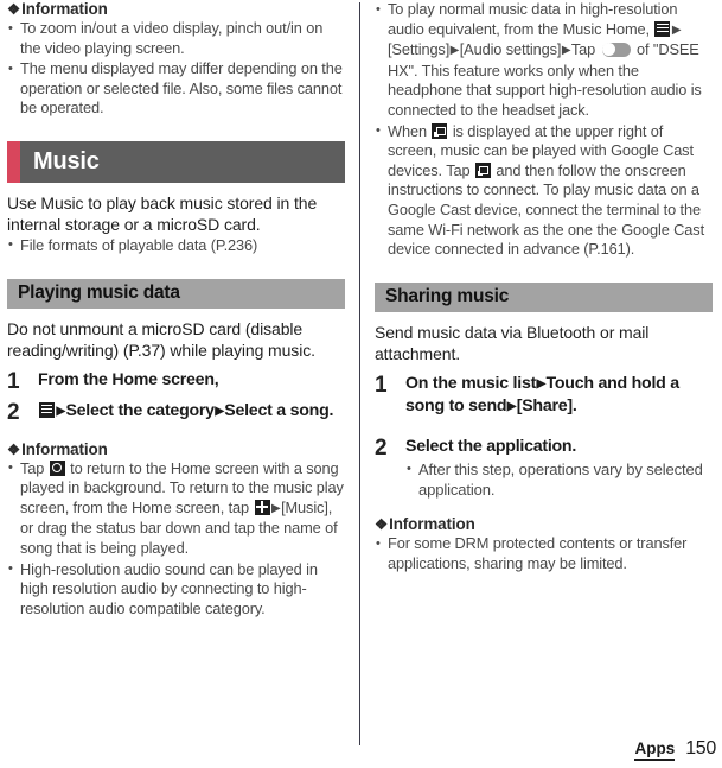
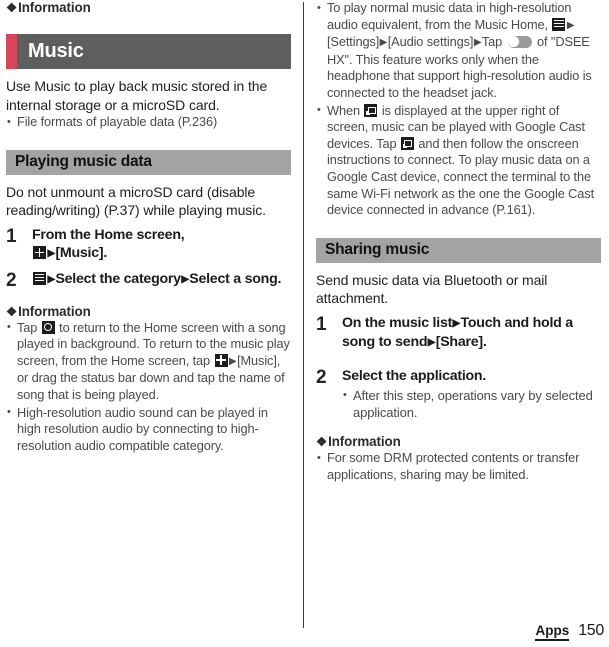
  ❖
  Information
- To zoom in/out a video display, pinch out/in on the video playing screen.
- The menu displayed may differ depending on the operation or selected file. Also, some files cannot be operated.
  Music
  Use Music to play back music stored in the internal storage or a microSD card.
  File formats of playable data (P.236)
  Playing music data
  Do not unmount a microSD card (disable reading/writing) (P.37) while playing music.
  1
  From the Home screen,
+ ▶[Music].
  2
  ▶Select the category▶Select a song.
  ❖
  Information
  Tap to return to the Home screen with a song played in background. To return to the music play screen, from the Home screen, tap ▶[Music], or drag the status bar down and tap the name of song that is being played.
  High-resolution audio sound can be played in high resolution audio by connecting to high-resolution audio compatible category.
  To play normal music data in high-resolution audio equivalent, from the Music Home, ▶[Settings]▶[Audio settings]▶Tap of "DSEE HX". This feature works only when the headphone that support high-resolution audio is connected to the headset jack.
  When is displayed at the upper right of screen, music can be played with Google Cast devices. Tap and then follow the onscreen instructions to connect. To play music data on a Google Cast device, connect the terminal to the same Wi-Fi network as the one the Google Cast device connected in advance (P.161).
  Sharing music
  Send music data via Bluetooth or mail attachment.
  1
  On the music list▶Touch and hold a song to send▶[Share].
  2
  Select the application.
  After this step, operations vary by selected application.
  ❖
  Information
  For some DRM protected contents or transfer applications, sharing may be limited.
  Apps
  150
